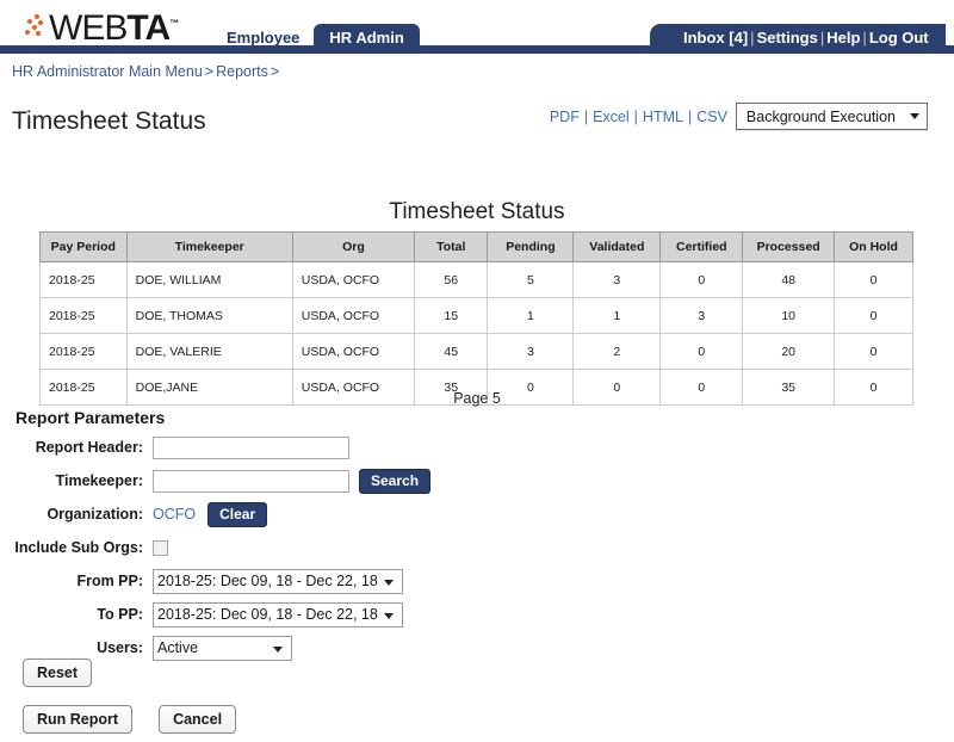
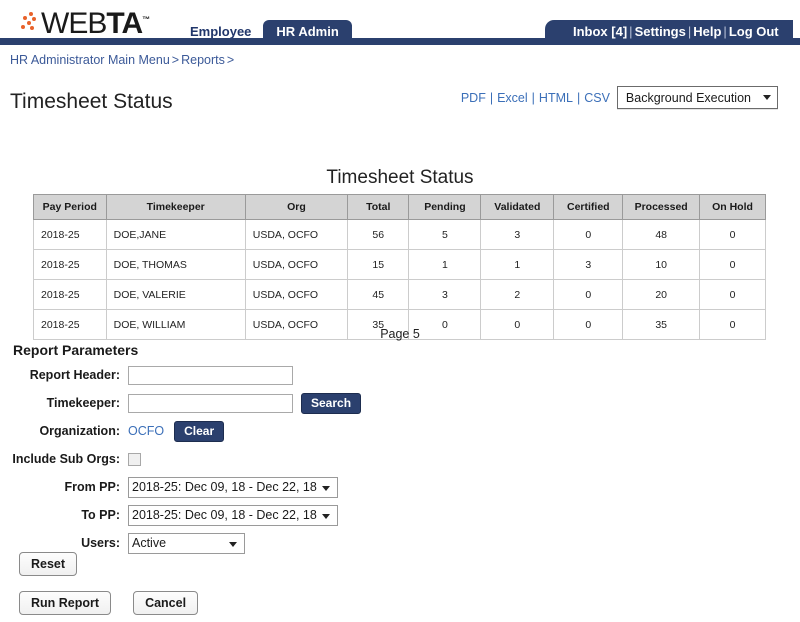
  WEBTA™
  Employee
  HR Admin
  Inbox [4] | Settings | Help | Log Out
  HR Administrator Main Menu > Reports >
  Timesheet Status
  PDF
  |
  Excel
  |
  HTML
  |
  CSV
  Background Execution
  Timesheet Status
  Pay Period	Timekeeper	Org	Total	Pending	Validated	Certified	Processed	On Hold
- 2018-25	DOE, WILLIAM	USDA, OCFO	56	5	3	0	48	0
+ 2018-25	DOE,JANE	USDA, OCFO	56	5	3	0	48	0
  2018-25	DOE, THOMAS	USDA, OCFO	15	1	1	3	10	0
  2018-25	DOE, VALERIE	USDA, OCFO	45	3	2	0	20	0
- 2018-25	DOE,JANE	USDA, OCFO	35	0	0	0	35	0
+ 2018-25	DOE, WILLIAM	USDA, OCFO	35	0	0	0	35	0
  Page 5
  Report Parameters
  Report Header:
  Timekeeper:
  Search
  Organization:
  OCFO
  Clear
  Include Sub Orgs:
  From PP:
  2018-25: Dec 09, 18 - Dec 22, 18
  To PP:
  2018-25: Dec 09, 18 - Dec 22, 18
  Users:
  Active
  Reset
  Run Report
  Cancel
